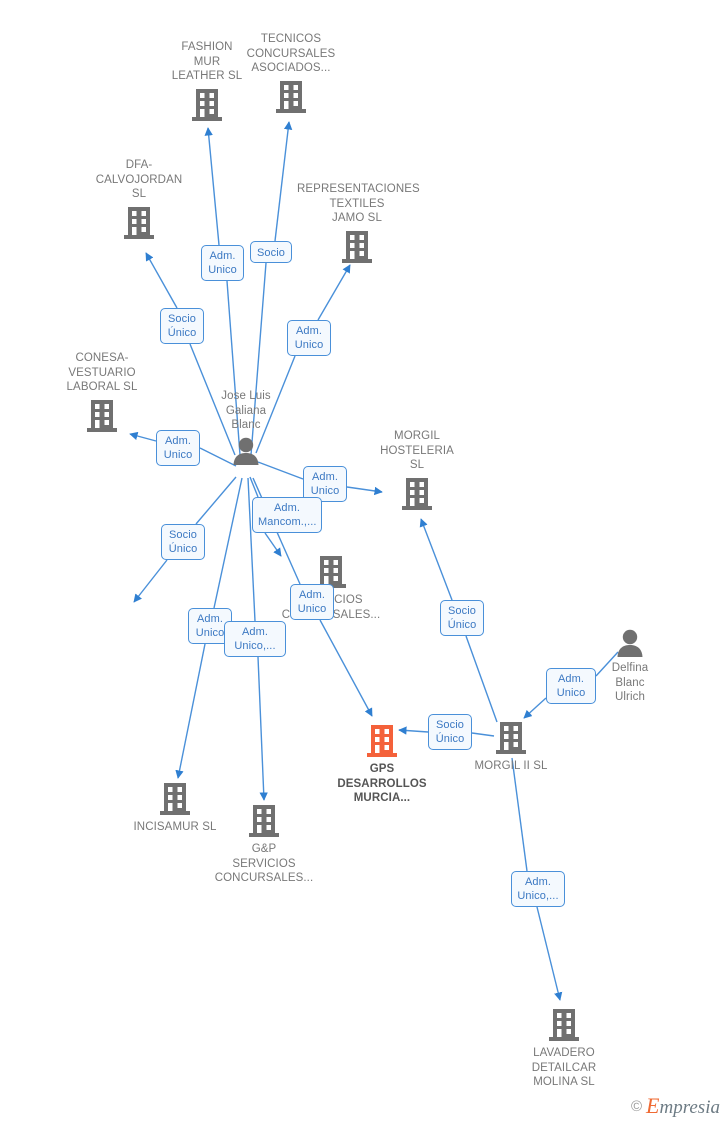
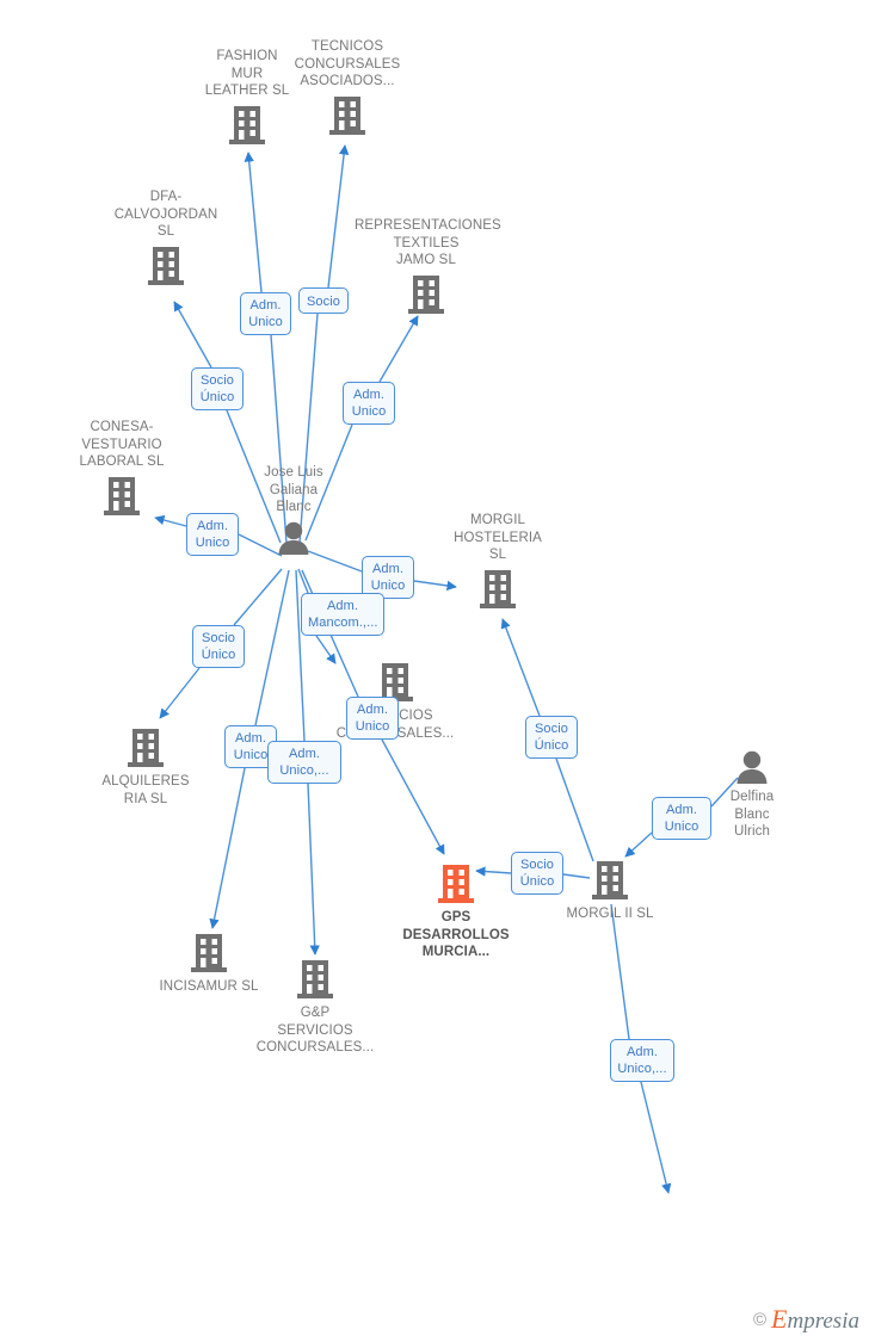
  FASHION
  MUR
  LEATHER SL
  TECNICOS
  CONCURSALES
  ASOCIADOS...
  DFA-
  CALVOJORDAN
  SL
  REPRESENTACIONES
  TEXTILES
  JAMO SL
  CONESA-
  VESTUARIO
  LABORAL SL
  Jose Luis
  Galiana
  Blanc
  MORGIL
  HOSTELERIA
  SL
+ ALQUILERES
+ RIA SL
  Delfina
  Blanc
  Ulrich
  GPS
  DESARROLLOS
  MURCIA...
  MORGIL II SL
  INCISAMUR SL
  G&P
  SERVICIOS
  CONCURSALES...
- LAVADERO
- DETAILCAR
- MOLINA SL
  Adm.
  Unico
  Socio
  Socio
  Único
  Adm.
  Unico
  Adm.
  Unico
  Adm.
  Unico
  Adm.
  Mancom.,...
  Adm.
  Unico
  Socio
  Único
  Adm.
  Unico
  Adm.
  Unico,...
  Socio
  Único
  Socio
  Único
  Adm.
  Unico
  Adm.
  Unico,...
  ©
  Empresia
